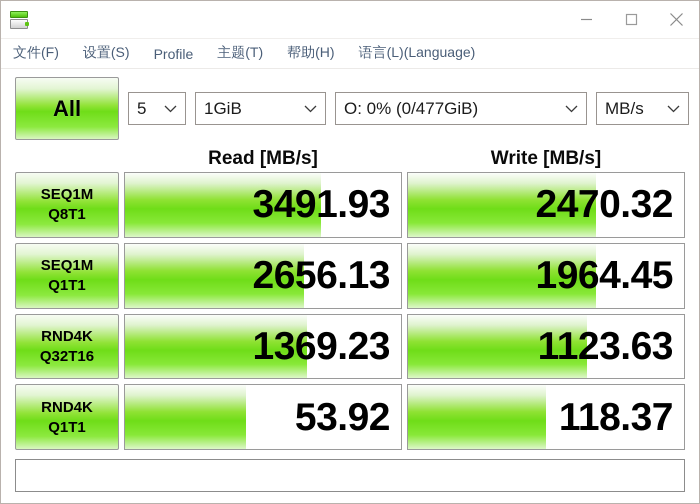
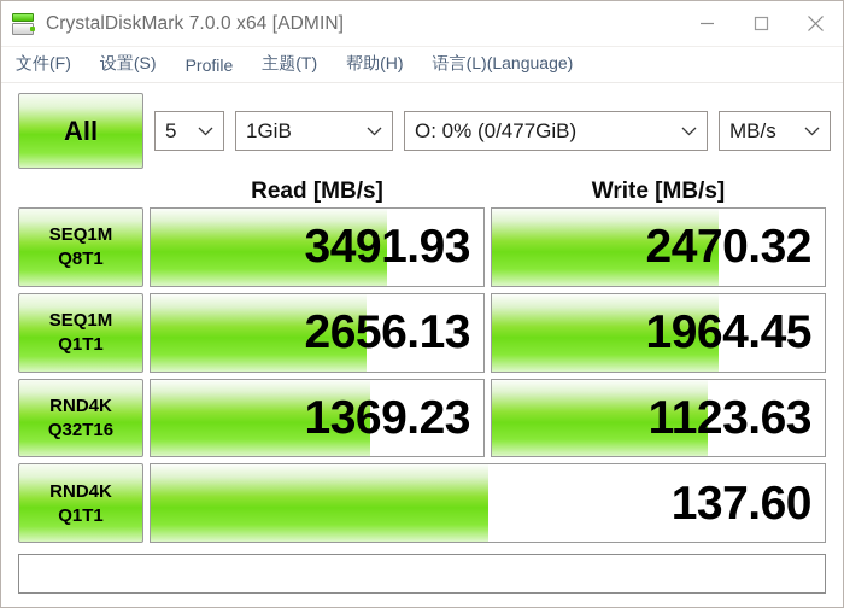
+ CrystalDiskMark 7.0.0 x64 [ADMIN]
  文件(F)
  设置(S)
  Profile
  主题(T)
  帮助(H)
  语言(L)(Language)
  All
  5
  1GiB
  O: 0% (0/477GiB)
  MB/s
  Read [MB/s]
  Write [MB/s]
  SEQ1M
  Q8T1
  3491.93
  2470.32
  SEQ1M
  Q1T1
  2656.13
  1964.45
  RND4K
  Q32T16
  1369.23
  1123.63
  RND4K
  Q1T1
- 53.92
- 118.37
+ 137.60
